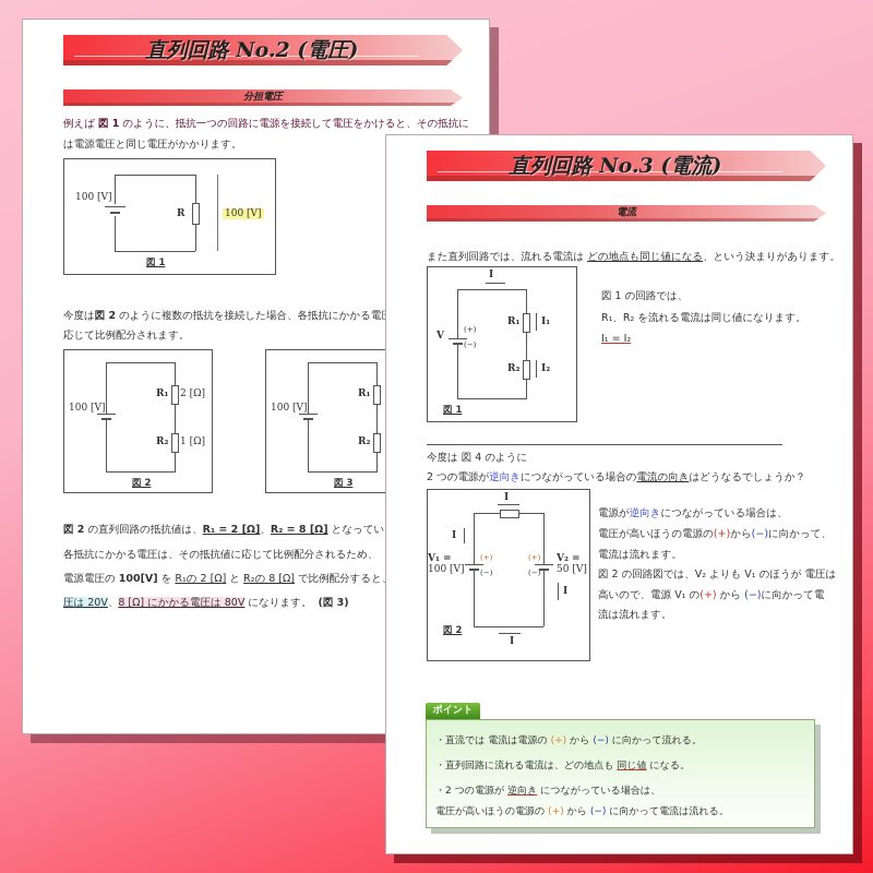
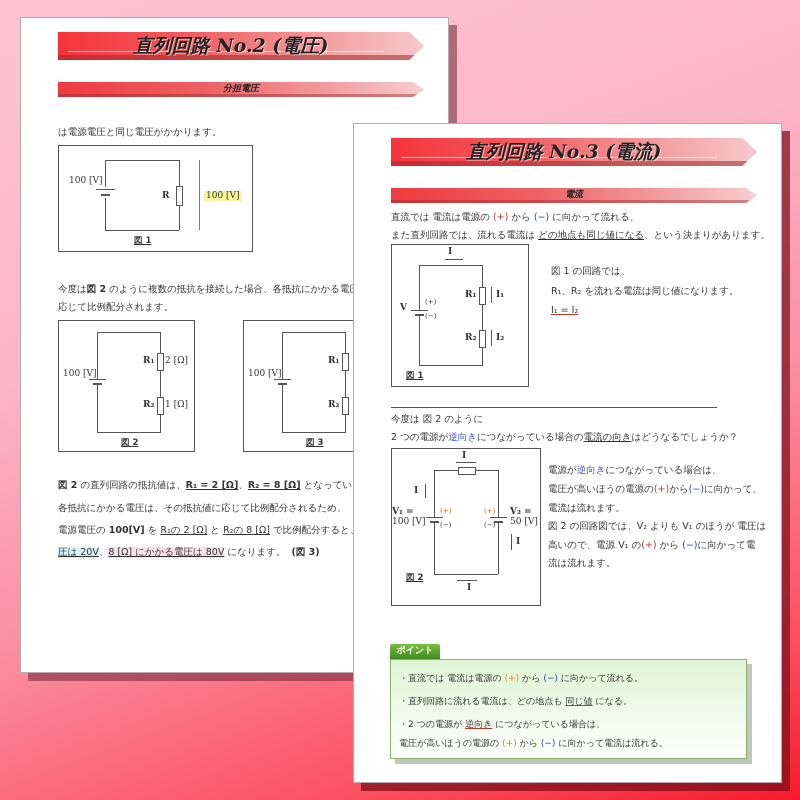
  直列回路 No.2 (電圧)
  分担電圧
- 例えば 図 1 のように、抵抗一つの回路に電源を接続して電圧をかけると、その抵抗に
  は電源電圧と同じ電圧がかかります。
  100 [V]
  R
  100 [V]
  図 1
  今度は図 2 のように複数の抵抗を接続した場合、各抵抗にかかる電
  応じて比例配分されます。
  100 [V]
  R₁
  2 [Ω]
  R₂
  1 [Ω]
  図 2
  100 [V]
  R₁
  R₂
  図 3
  図 2 の直列回路の抵抗値は、R₁ = 2 [Ω]、R₂ = 8 [Ω] となってい
  各抵抗にかかる電圧は、その抵抗値に応じて比例配分されるため、
  電源電圧の 100[V] を R₁の 2 [Ω] と R₂の 8 [Ω] で比例配分すると
  圧は 20V、8 [Ω] にかかる電圧は 80V になります。 (図 3)
  直列回路 No.3 (電流)
  電流
+ 直流では 電流は電源の (+) から (−) に向かって流れる、
  また直列回路では、流れる電流は どの地点も同じ値になる、という決まりがあります。
  I
  V
  (+)
  (−)
  R₁
  I₁
  R₂
  I₂
  図 1
  図 1 の回路では、
  R₁、R₂ を流れる電流は同じ値になります。
  I₁ = I₂
- 今度は 図 4 のように
+ 今度は 図 2 のように
  2 つの電源が逆向きにつながっている場合の電流の向きはどうなるでしょうか？
  I
  I
  V₁ =
  100 [V]
  (+)
  (−)
  (+)
  (−)
  V₂ =
  50 [V]
  I
  I
  図 2
  電源が逆向きにつながっている場合は、
  電圧が高いほうの電源の(+)から(−)に向かって、
  電流は流れます。
  図 2 の回路図では、V₂ よりも V₁ のほうが 電圧は
  高いので、電源 V₁ の(+) から (−)に向かって電
  流は流れます。
  ポイント
  ・直流では 電流は電源の (+) から (−) に向かって流れる。
  ・直列回路に流れる電流は、どの地点も 同じ値 になる。
  ・2 つの電源が 逆向き につながっている場合は、
  電圧が高いほうの電源の (+) から (−) に向かって電流は流れる。
